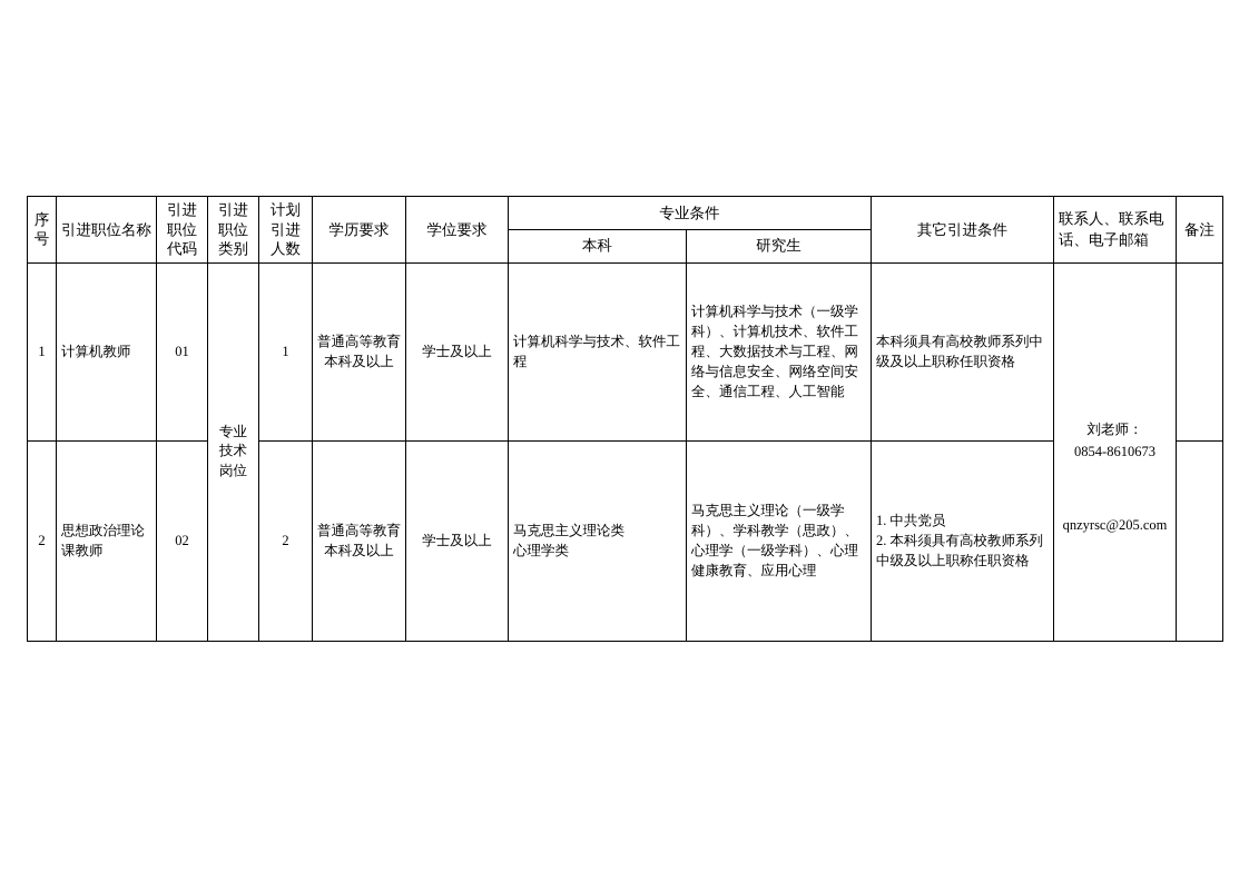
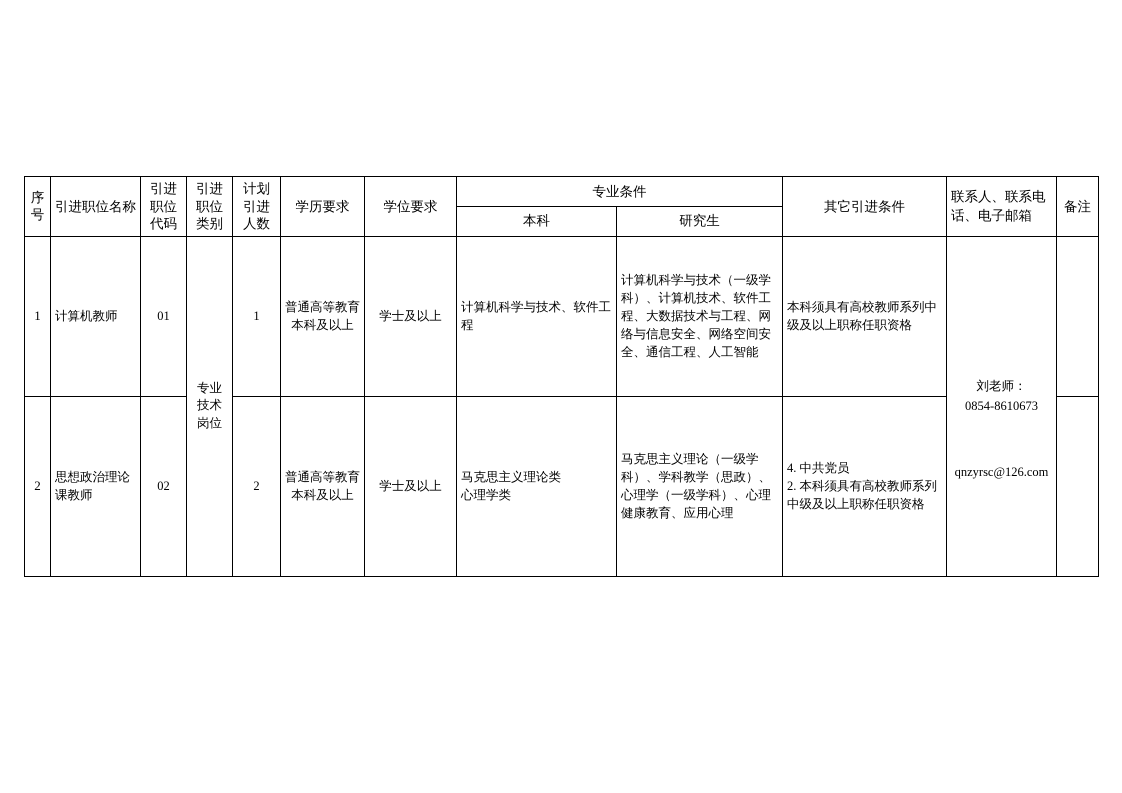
  序号	引进职位名称	引进职位代码	引进职位类别	计划引进人数	学历要求	学位要求	专业条件	其它引进条件	联系人、联系电话、电子邮箱	备注
  本科	研究生
- 1	计算机教师	01	专业技术岗位	1	普通高等教育本科及以上	学士及以上	计算机科学与技术、软件工程	计算机科学与技术（一级学科）、计算机技术、软件工程、大数据技术与工程、网络与信息安全、网络空间安全、通信工程、人工智能	本科须具有高校教师系列中级及以上职称任职资格	刘老师： 0854-8610673 qnzyrsc@205.com
+ 1	计算机教师	01	专业技术岗位	1	普通高等教育本科及以上	学士及以上	计算机科学与技术、软件工程	计算机科学与技术（一级学科）、计算机技术、软件工程、大数据技术与工程、网络与信息安全、网络空间安全、通信工程、人工智能	本科须具有高校教师系列中级及以上职称任职资格	刘老师： 0854-8610673 qnzyrsc@126.com
- 2	思想政治理论课教师	02	2	普通高等教育本科及以上	学士及以上	马克思主义理论类 心理学类	马克思主义理论（一级学科）、学科教学（思政）、心理学（一级学科）、心理健康教育、应用心理	1. 中共党员 2. 本科须具有高校教师系列中级及以上职称任职资格
+ 2	思想政治理论课教师	02	2	普通高等教育本科及以上	学士及以上	马克思主义理论类 心理学类	马克思主义理论（一级学科）、学科教学（思政）、心理学（一级学科）、心理健康教育、应用心理	4. 中共党员 2. 本科须具有高校教师系列中级及以上职称任职资格
